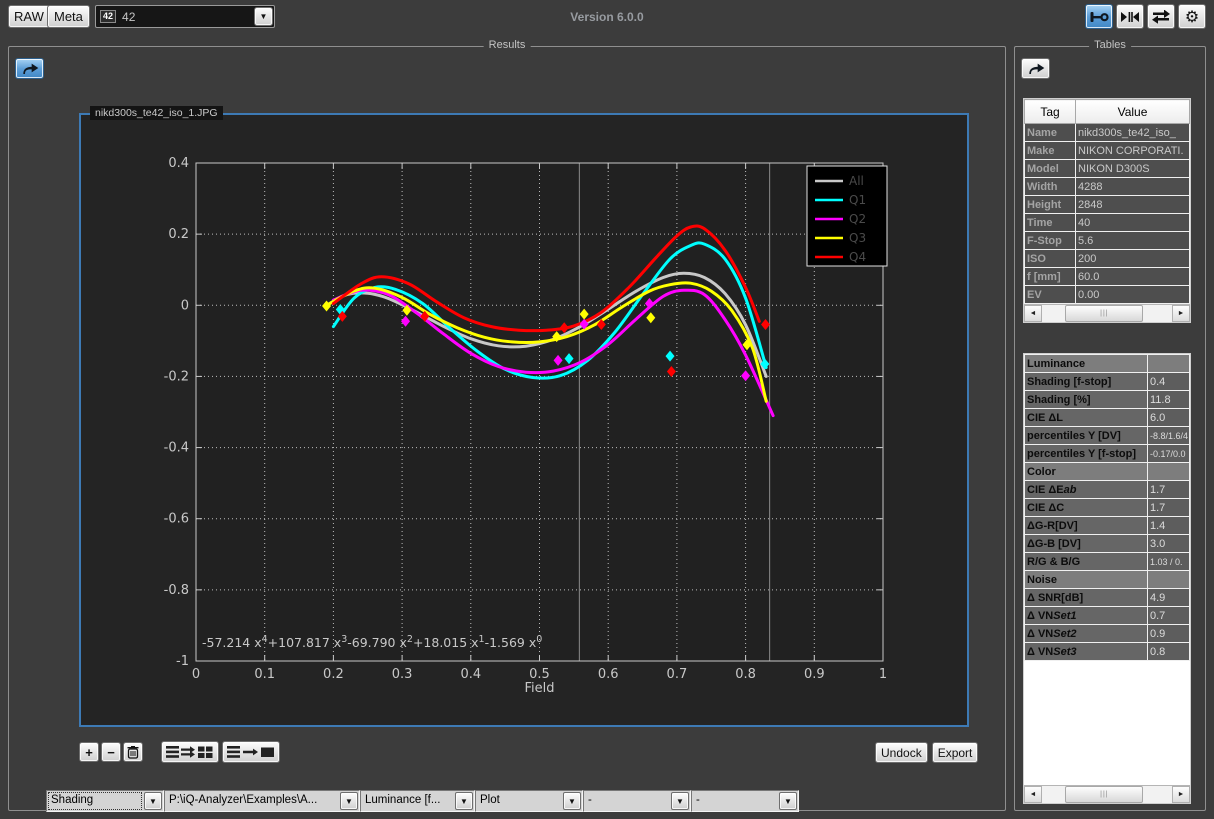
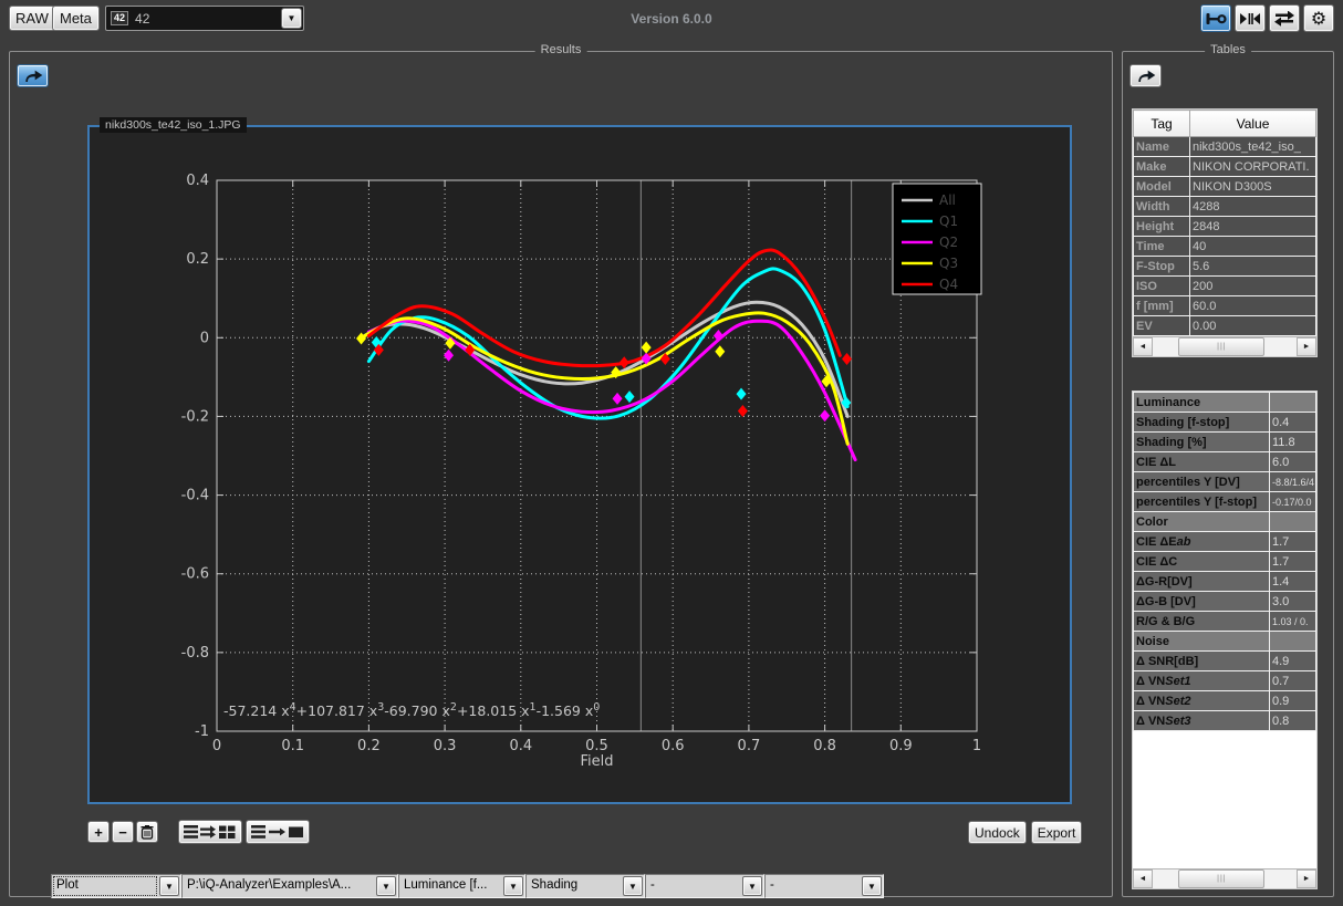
  RAW
  Meta
  42
  42
  ▼
  Version 6.0.0
  ⚙
  Results
  nikd300s_te42_iso_1.JPG
  0
  0.1
  0.2
  0.3
  0.4
  0.5
  0.6
  0.7
  0.8
  0.9
  1
  0.4
  0.2
  0
  -0.2
  -0.4
  -0.6
  -0.8
  -1
  Field
  -57.214 x4+107.817 x3-69.790 x2+18.015 x1-1.569 x0
  All
  Q1
  Q2
  Q3
  Q4
  +
  −
  Undock
  Export
- Shading
+ Plot
  ▼
  P:\iQ-Analyzer\Examples\A...
  ▼
  Luminance [f...
  ▼
- Plot
+ Shading
  ▼
  -
  ▼
  -
  ▼
  Tables
  Tag	Value
  Name	nikd300s_te42_iso_
  Make	NIKON CORPORATI.
  Model	NIKON D300S
  Width	4288
  Height	2848
  Time	40
  F-Stop	5.6
  ISO	200
  f [mm]	60.0
  EV	0.00
  Luminance
  Shading [f-stop]	0.4
  Shading [%]	11.8
  CIE ΔL	6.0
  percentiles Y [DV]	-8.8/1.6/4
  percentiles Y [f-stop]	-0.17/0.0
  Color
  CIE ΔEab	1.7
  CIE ΔC	1.7
  ΔG-R[DV]	1.4
  ΔG-B [DV]	3.0
  R/G & B/G	1.03 / 0.
  Noise
  Δ SNR[dB]	4.9
  Δ VNSet1	0.7
  Δ VNSet2	0.9
  Δ VNSet3	0.8
